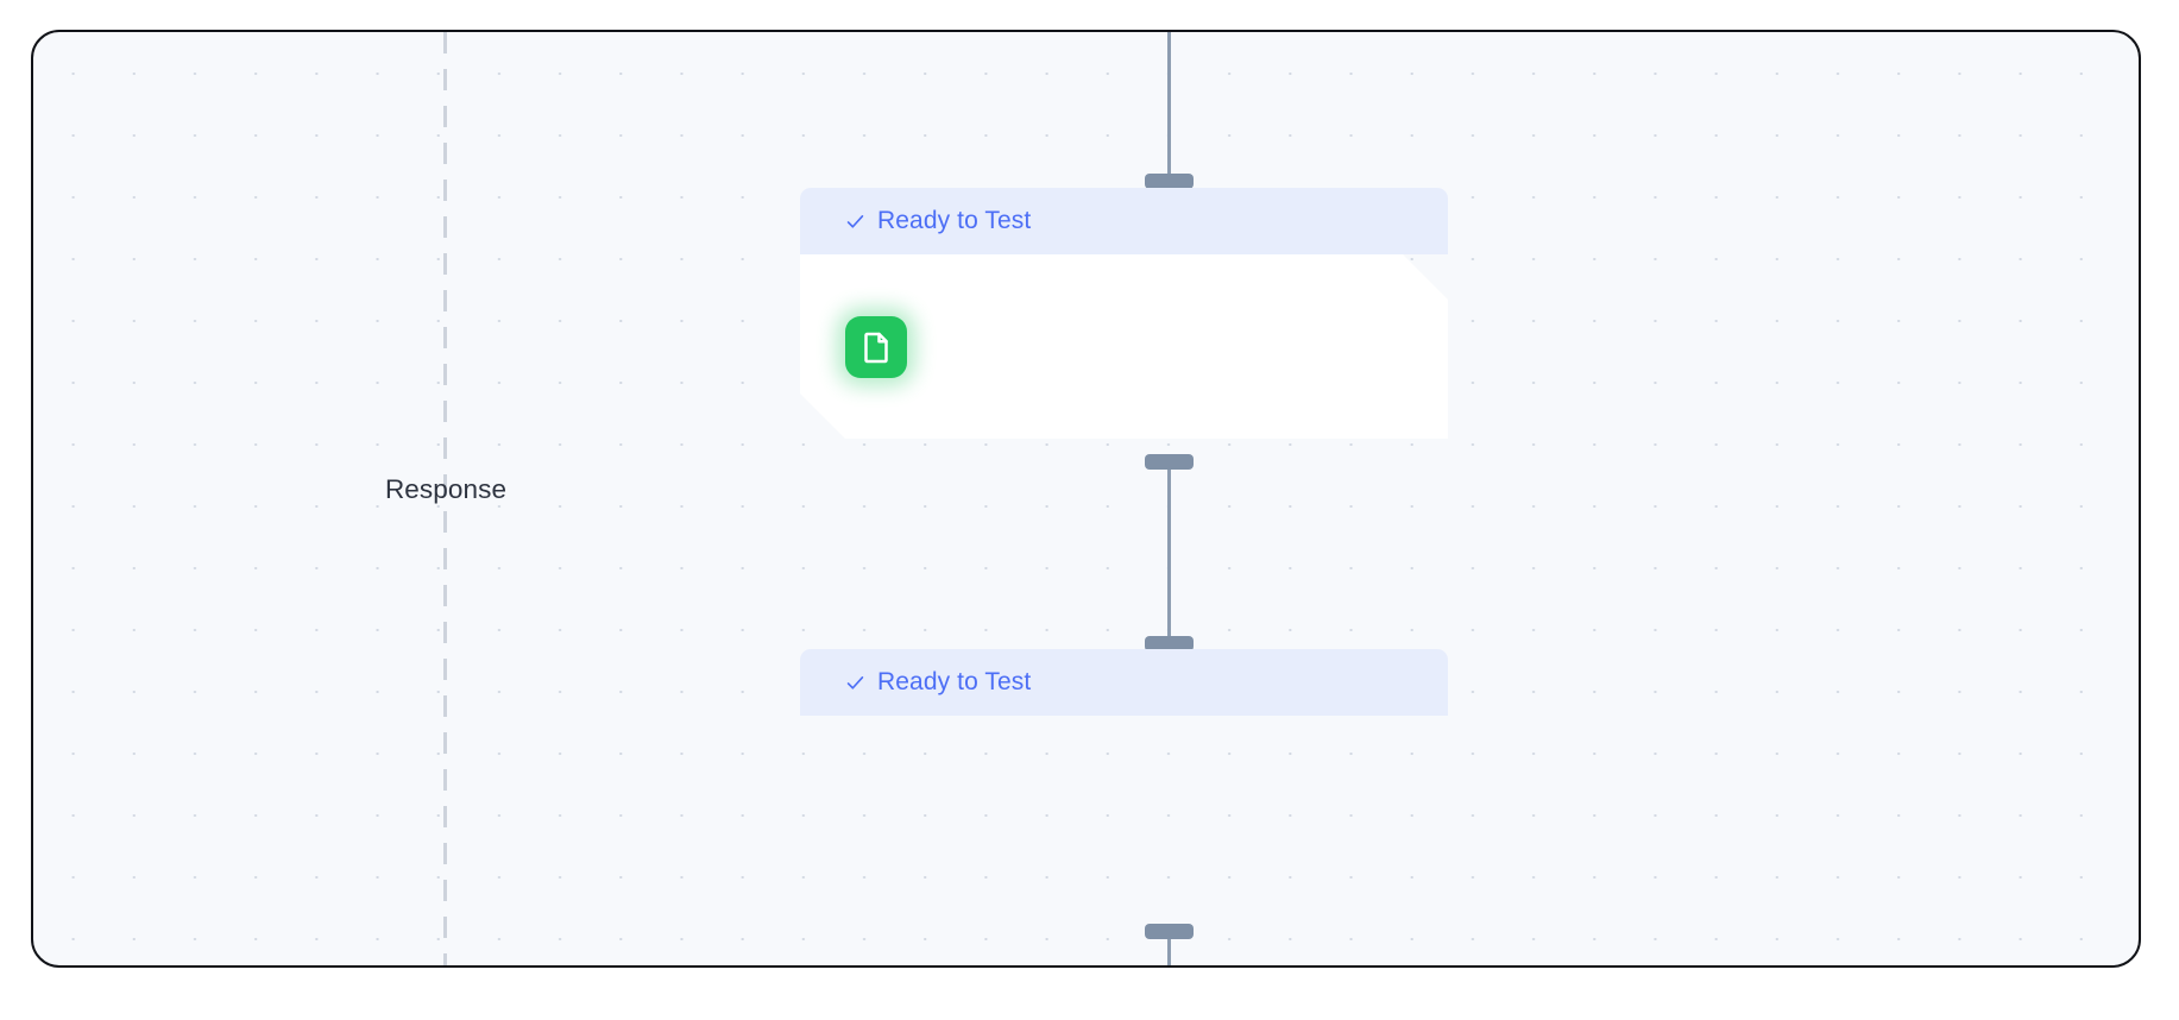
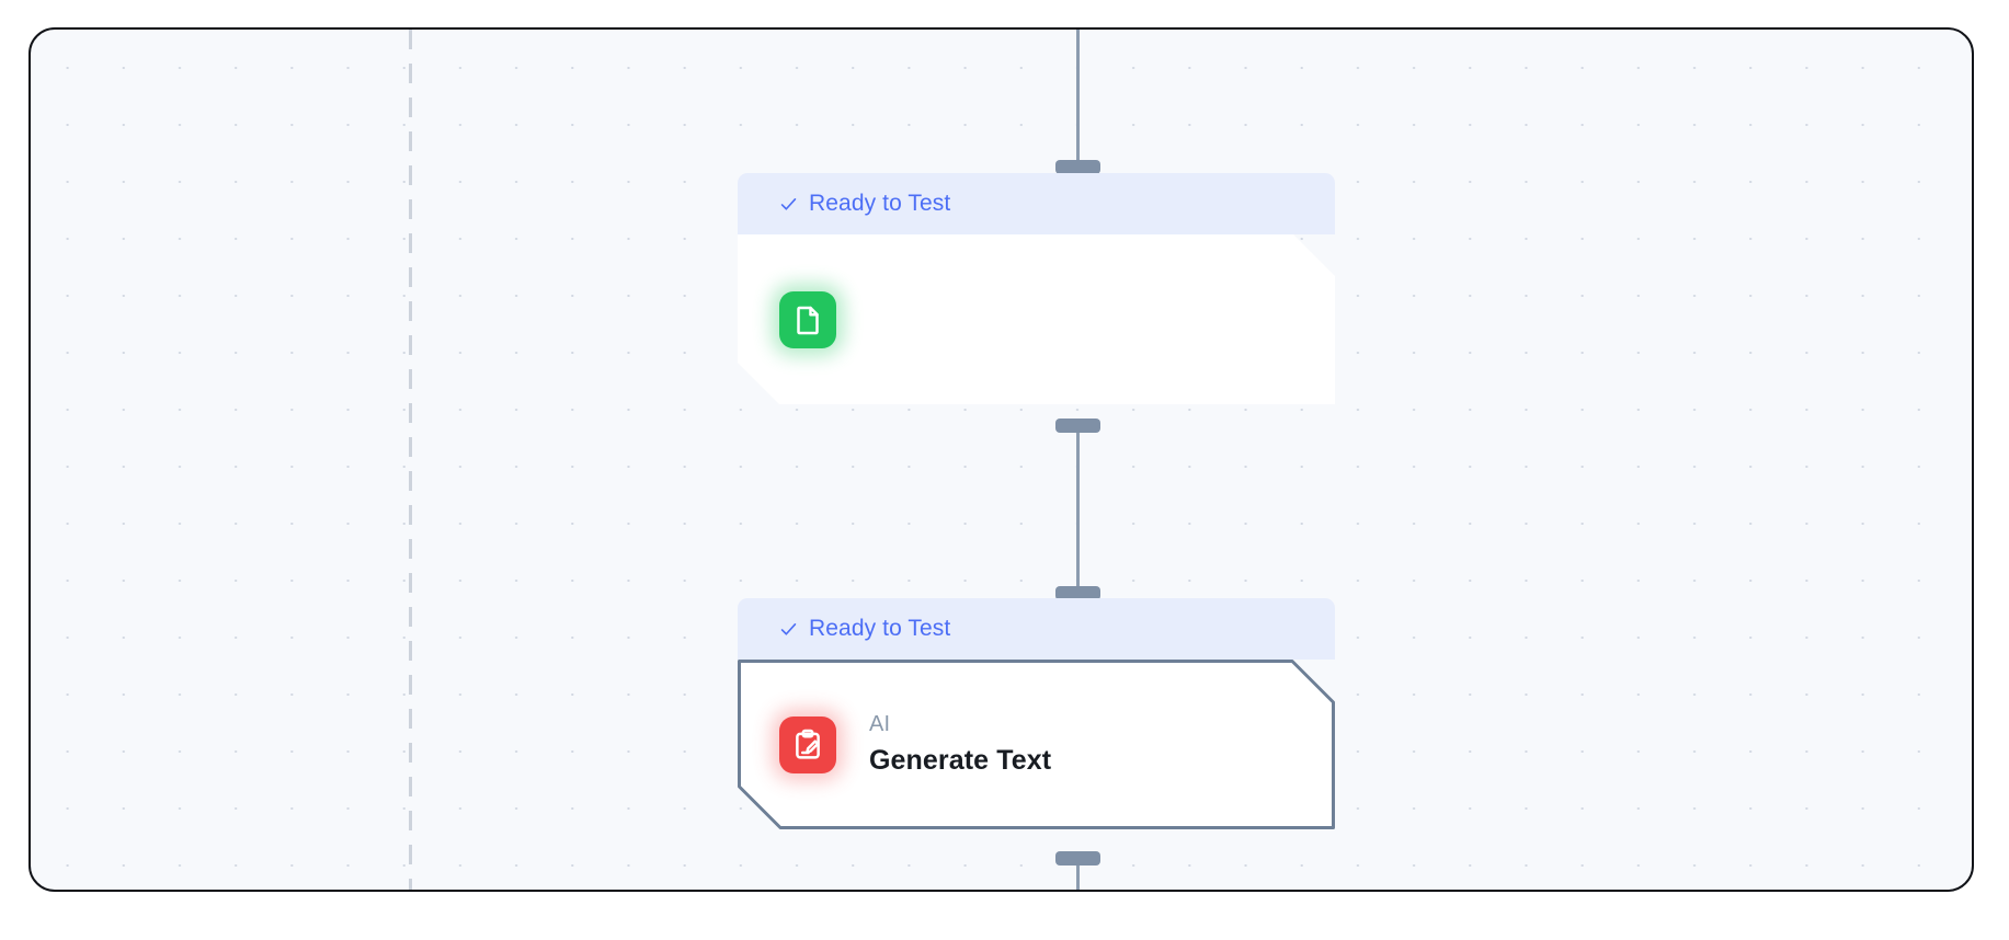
- Response
  Ready to Test
  Ready to Test
+ AI
+ Generate Text
